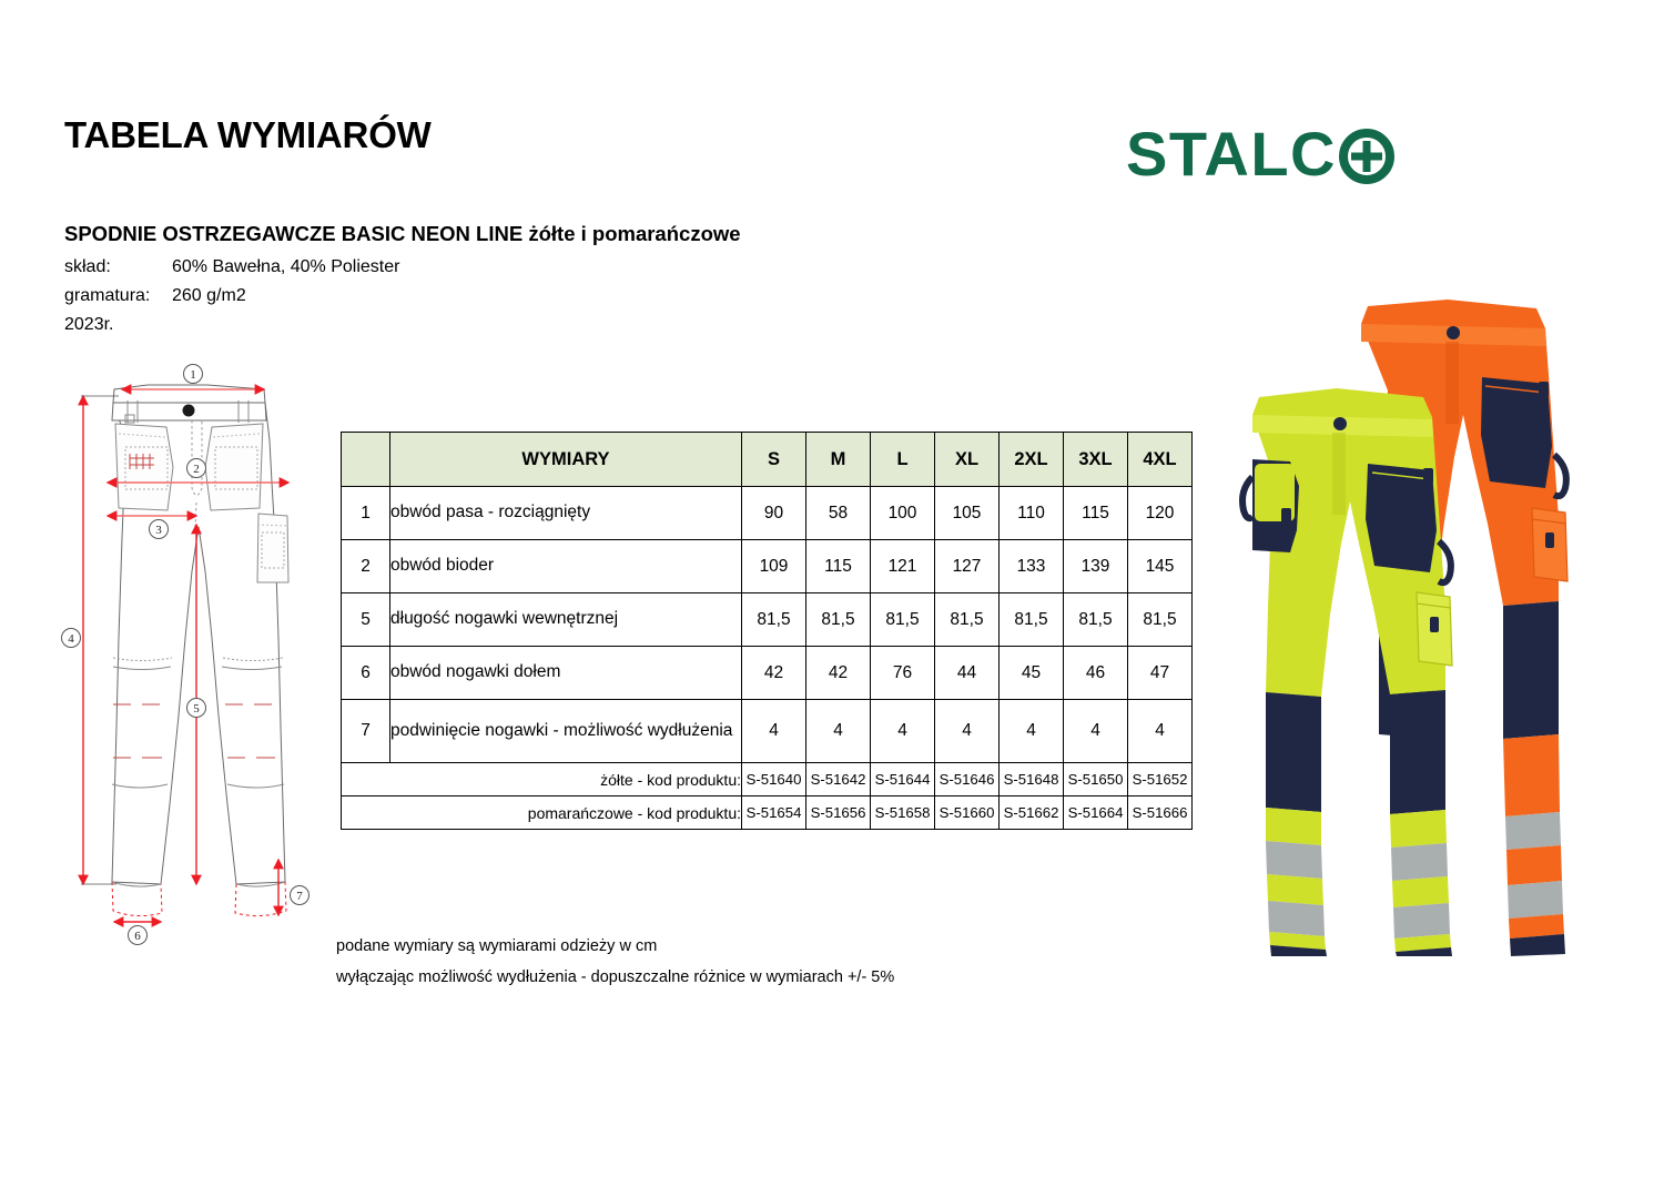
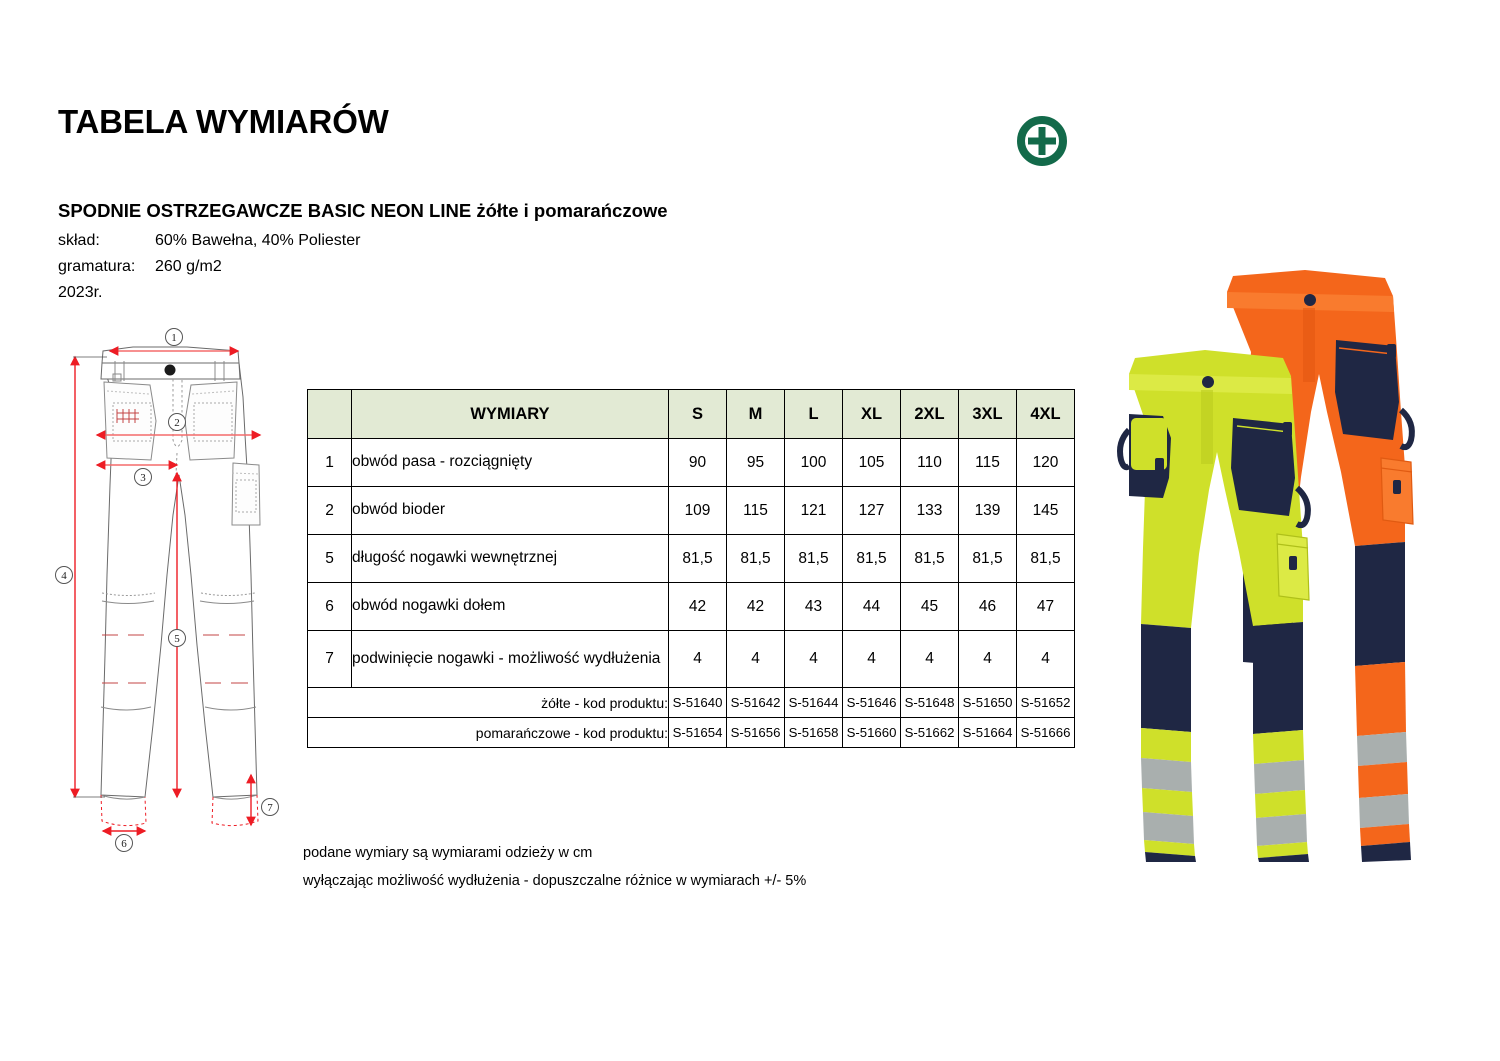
  TABELA WYMIARÓW
- STALC
  SPODNIE OSTRZEGAWCZE BASIC NEON LINE żółte i pomarańczowe
  skład: 60% Bawełna, 40% Poliester
  gramatura: 260 g/m2
  2023r.
  1
  2
  3
  4
  5
  6
  7
  	WYMIARY	S	M	L	XL	2XL	3XL	4XL
- 1	obwód pasa - rozciągnięty	90	58	100	105	110	115	120
+ 1	obwód pasa - rozciągnięty	90	95	100	105	110	115	120
  2	obwód bioder	109	115	121	127	133	139	145
  5	długość nogawki wewnętrznej	81,5	81,5	81,5	81,5	81,5	81,5	81,5
- 6	obwód nogawki dołem	42	42	76	44	45	46	47
+ 6	obwód nogawki dołem	42	42	43	44	45	46	47
  7	podwinięcie nogawki - możliwość wydłużenia	4	4	4	4	4	4	4
  żółte - kod produktu:	S-51640	S-51642	S-51644	S-51646	S-51648	S-51650	S-51652
  pomarańczowe - kod produktu:	S-51654	S-51656	S-51658	S-51660	S-51662	S-51664	S-51666
  podane wymiary są wymiarami odzieży w cm
  wyłączając możliwość wydłużenia - dopuszczalne różnice w wymiarach +/- 5%
